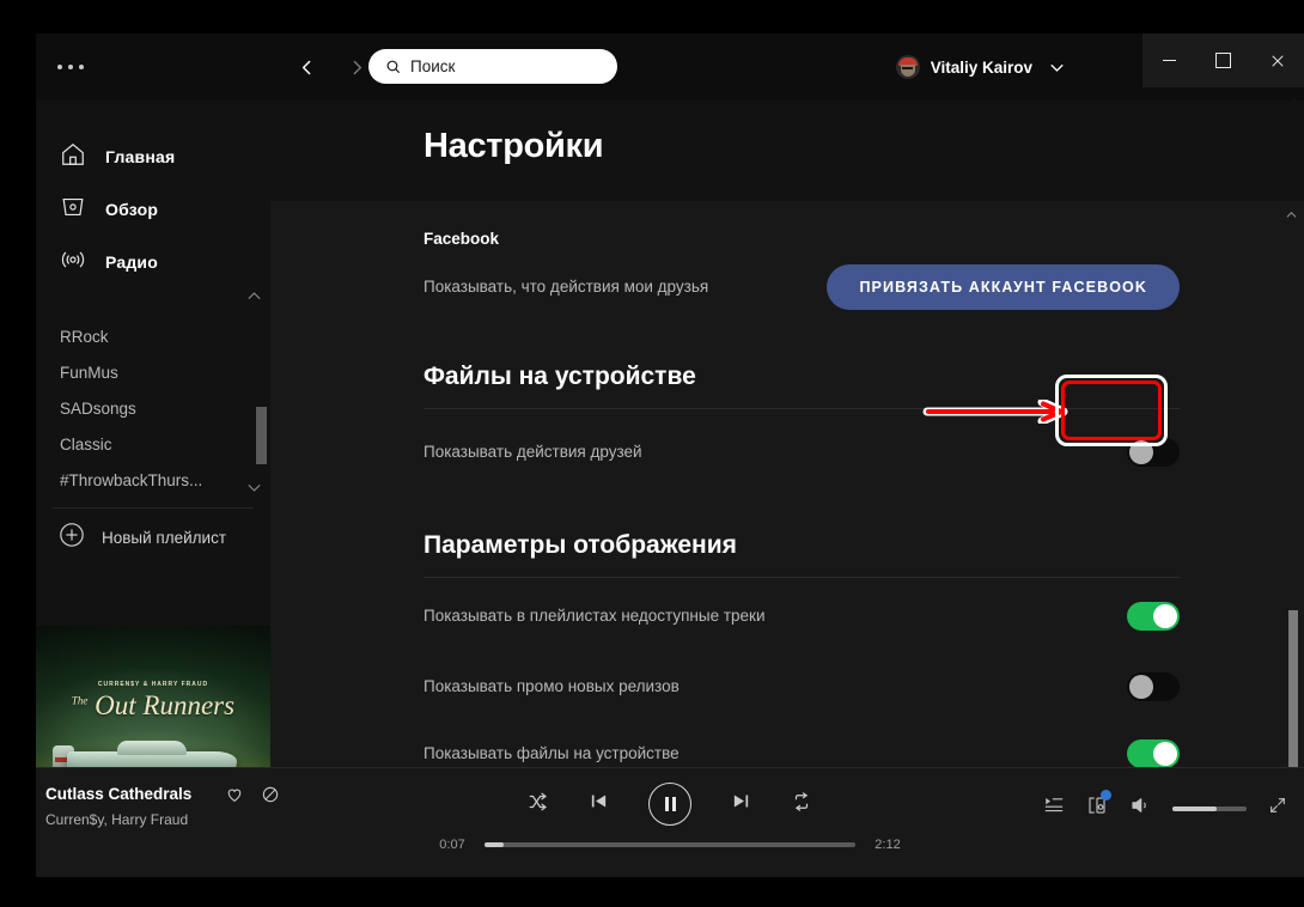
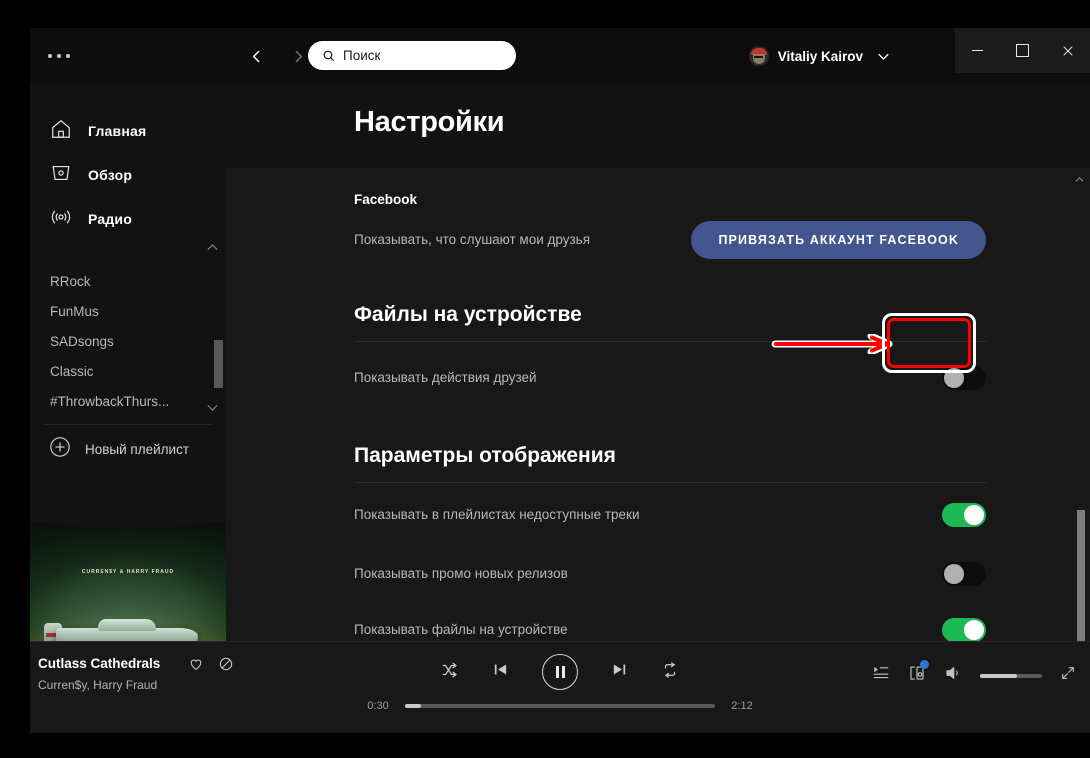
  Поиск
  Vitaliy Kairov
  Главная
  Обзор
  Радио
  RRock
  FunMus
  SADsongs
  Classic
  #ThrowbackThurs...
  Новый плейлист
- The Out Runners
  Настройки
  Facebook
- Показывать, что действия мои друзья
+ Показывать, что слушают мои друзья
  ПРИВЯЗАТЬ АККАУНТ FACEBOOK
  Файлы на устройстве
  Показывать действия друзей
  Параметры отображения
  Показывать в плейлистах недоступные треки
  Показывать промо новых релизов
  Показывать файлы на устройстве
  Cutlass Cathedrals
  Curren$y, Harry Fraud
- 0:07
+ 0:30
  2:12
